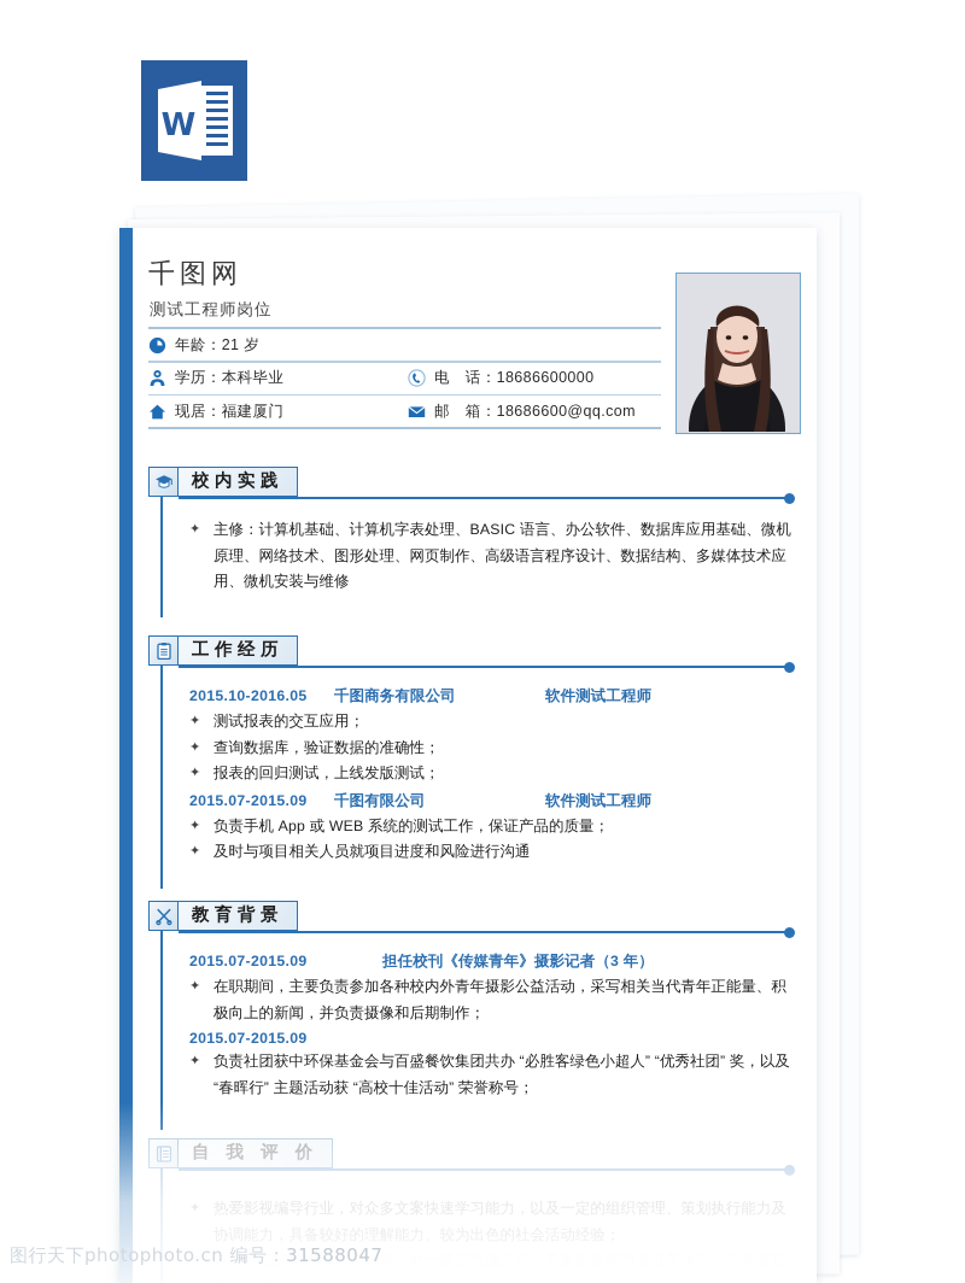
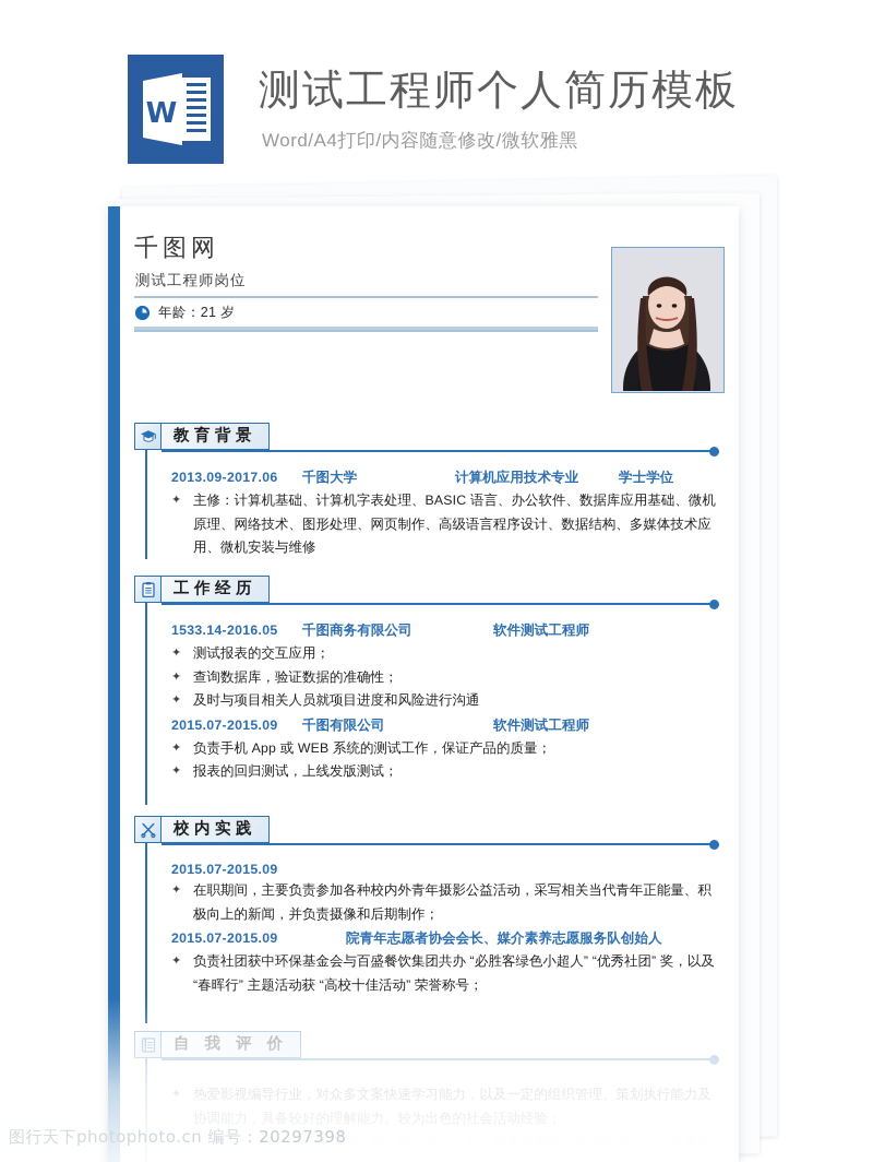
  W
+ 测试工程师个人简历模板
+ Word/A4打印/内容随意修改/微软雅黑
  千图网
  测试工程师岗位
  年龄：21 岁
- 学历：本科毕业
- 电 话：18686600000
- 现居：福建厦门
- 邮 箱：18686600@qq.com
- 校内实践
+ 教育背景
+ 2013.09-2017.06
+ 千图大学
+ 计算机应用技术专业
+ 学士学位
  ✦
  主修：计算机基础、计算机字表处理、BASIC 语言、办公软件、数据库应用基础、微机原理、网络技术、图形处理、网页制作、高级语言程序设计、数据结构、多媒体技术应用、微机安装与维修
  工作经历
- 2015.10-2016.05
+ 1533.14-2016.05
  千图商务有限公司
  软件测试工程师
  ✦
  测试报表的交互应用；
  ✦
  查询数据库，验证数据的准确性；
  ✦
- 报表的回归测试，上线发版测试；
+ 及时与项目相关人员就项目进度和风险进行沟通
  2015.07-2015.09
  千图有限公司
  软件测试工程师
  ✦
  负责手机 App 或 WEB 系统的测试工作，保证产品的质量；
  ✦
- 及时与项目相关人员就项目进度和风险进行沟通
+ 报表的回归测试，上线发版测试；
- 教育背景
+ 校内实践
  2015.07-2015.09
- 担任校刊《传媒青年》摄影记者（3 年）
  ✦
  在职期间，主要负责参加各种校内外青年摄影公益活动，采写相关当代青年正能量、积极向上的新闻，并负责摄像和后期制作；
  2015.07-2015.09
+ 院青年志愿者协会会长、媒介素养志愿服务队创始人
  ✦
  负责社团获中环保基金会与百盛餐饮集团共办 “必胜客绿色小超人” “优秀社团” 奖，以及 “春晖行” 主题活动获 “高校十佳活动” 荣誉称号；
- 图行天下photophoto.cn 编号：31588047
+ 图行天下photophoto.cn 编号：20297398
